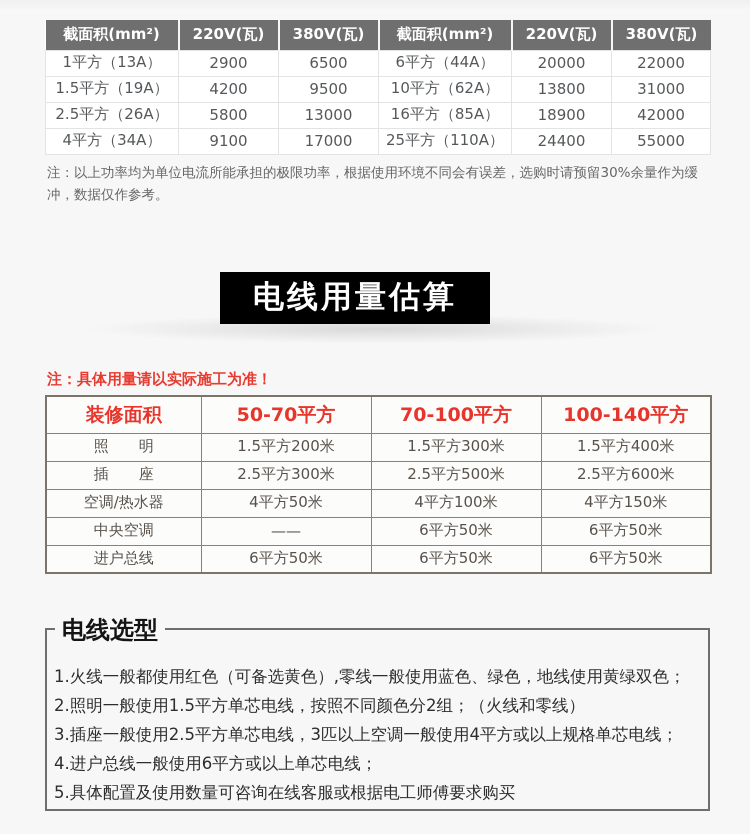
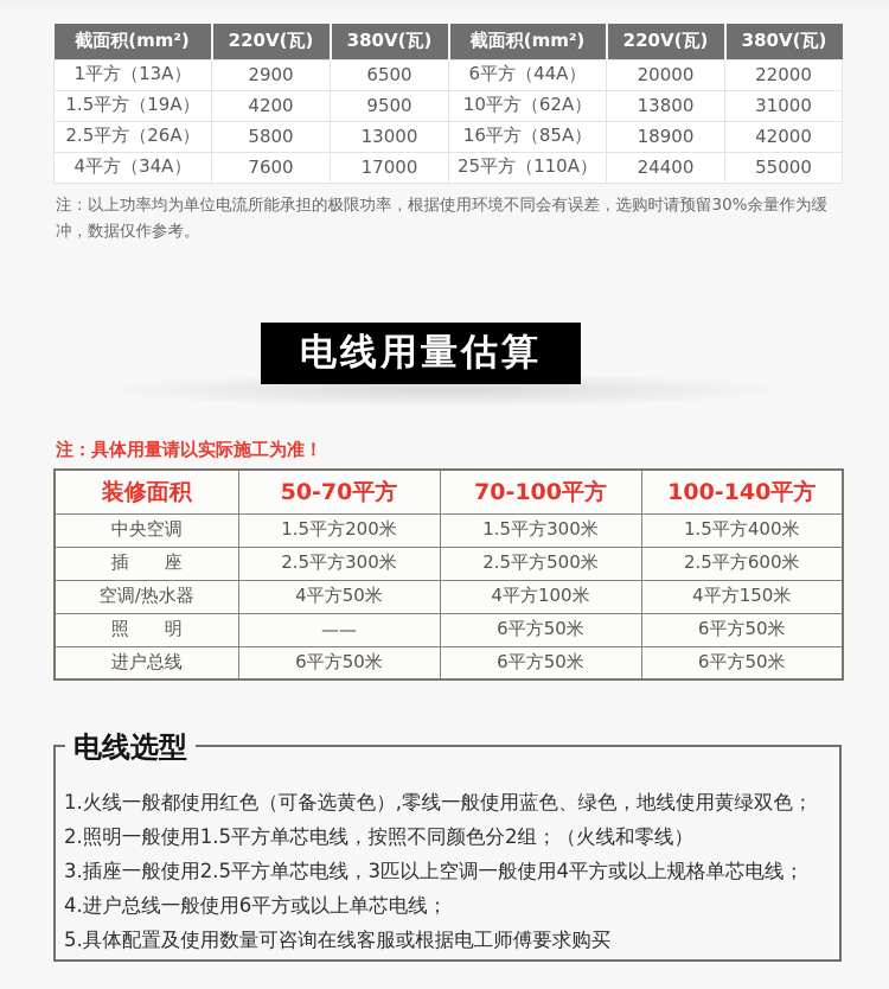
  截面积(mm²)	220V(瓦)	380V(瓦)	截面积(mm²)	220V(瓦)	380V(瓦)
  1平方（13A）	2900	6500	6平方（44A）	20000	22000
  1.5平方（19A）	4200	9500	10平方（62A）	13800	31000
  2.5平方（26A）	5800	13000	16平方（85A）	18900	42000
- 4平方（34A）	9100	17000	25平方（110A）	24400	55000
+ 4平方（34A）	7600	17000	25平方（110A）	24400	55000
  注：以上功率均为单位电流所能承担的极限功率，根据使用环境不同会有误差，选购时请预留30%余量作为缓冲，数据仅作参考。
  电线用量估算
  注：具体用量请以实际施工为准！
  装修面积	50-70平方	70-100平方	100-140平方
- 照 明	1.5平方200米	1.5平方300米	1.5平方400米
+ 中央空调	1.5平方200米	1.5平方300米	1.5平方400米
  插 座	2.5平方300米	2.5平方500米	2.5平方600米
  空调/热水器	4平方50米	4平方100米	4平方150米
- 中央空调	——	6平方50米	6平方50米
+ 照 明	——	6平方50米	6平方50米
  进户总线	6平方50米	6平方50米	6平方50米
  电线选型
  1.火线一般都使用红色（可备选黄色）,零线一般使用蓝色、绿色，地线使用黄绿双色；
  2.照明一般使用1.5平方单芯电线，按照不同颜色分2组；（火线和零线）
  3.插座一般使用2.5平方单芯电线，3匹以上空调一般使用4平方或以上规格单芯电线；
  4.进户总线一般使用6平方或以上单芯电线；
  5.具体配置及使用数量可咨询在线客服或根据电工师傅要求购买
